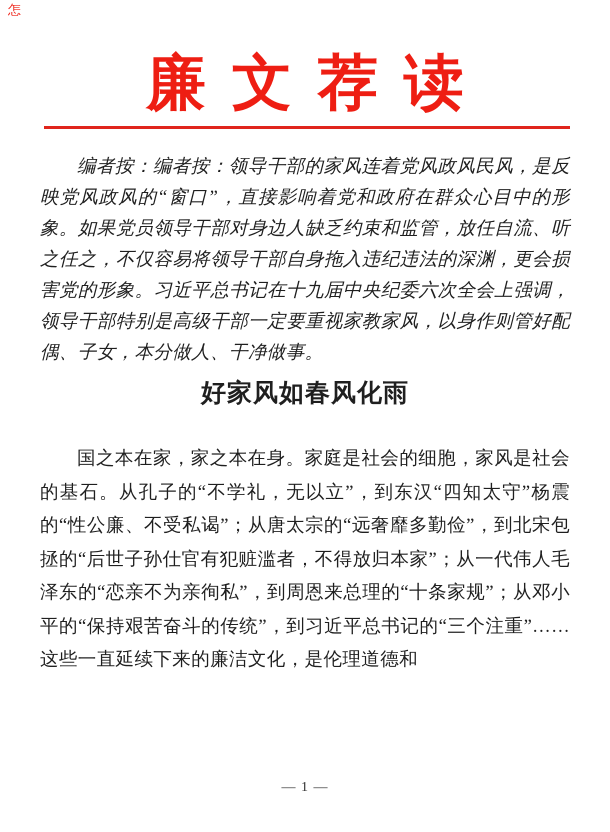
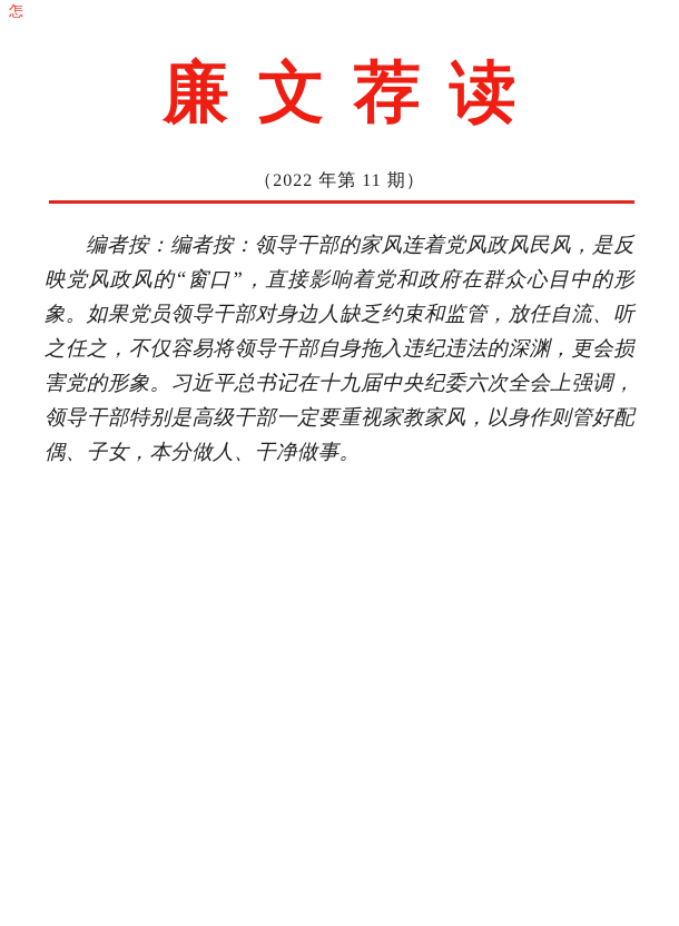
  怎
  廉文荐读
+ （2022 年第 11 期）
  编者按：编者按：领导干部的家风连着党风政风民风，是反映党风政风的“窗口”，直接影响着党和政府在群众心目中的形象。如果党员领导干部对身边人缺乏约束和监管，放任自流、听之任之，不仅容易将领导干部自身拖入违纪违法的深渊，更会损害党的形象。习近平总书记在十九届中央纪委六次全会上强调，领导干部特别是高级干部一定要重视家教家风，以身作则管好配偶、子女，本分做人、干净做事。
- 好家风如春风化雨
- 国之本在家，家之本在身。家庭是社会的细胞，家风是社会的基石。从孔子的“不学礼，无以立”，到东汉“四知太守”杨震的“性公廉、不受私谒”；从唐太宗的“远奢靡多勤俭”，到北宋包拯的“后世子孙仕官有犯赃滥者，不得放归本家”；从一代伟人毛泽东的“恋亲不为亲徇私”，到周恩来总理的“十条家规”；从邓小平的“保持艰苦奋斗的传统”，到习近平总书记的“三个注重”……这些一直延续下来的廉洁文化，是伦理道德和
- — 1 —
